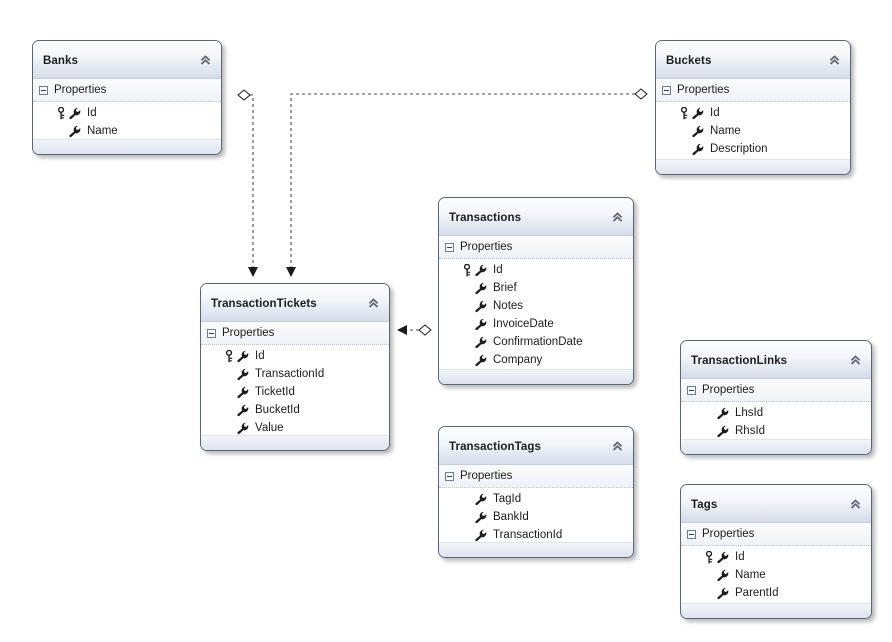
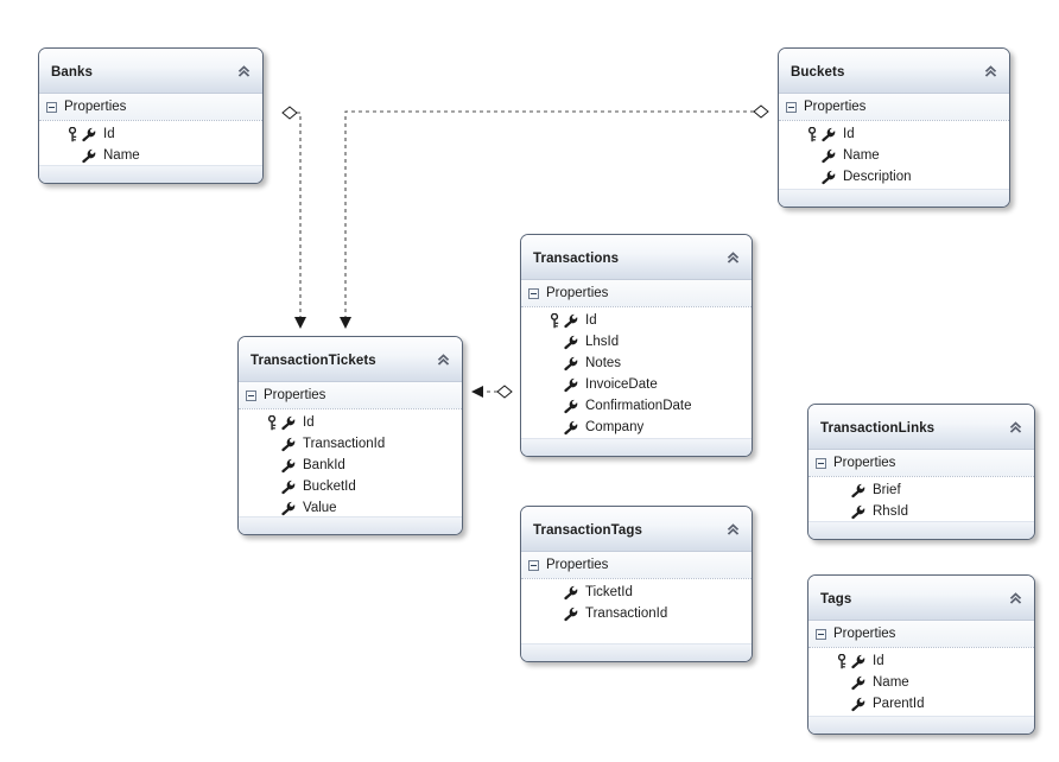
  Banks
  Properties
  Id
  Name
  Buckets
  Properties
  Id
  Name
  Description
  Transactions
  Properties
  Id
- Brief
+ LhsId
  Notes
  InvoiceDate
  ConfirmationDate
  Company
  TransactionTickets
  Properties
  Id
  TransactionId
- TicketId
+ BankId
  BucketId
  Value
  TransactionTags
  Properties
- TagId
- BankId
+ TicketId
  TransactionId
  TransactionLinks
  Properties
- LhsId
+ Brief
  RhsId
  Tags
  Properties
  Id
  Name
  ParentId
